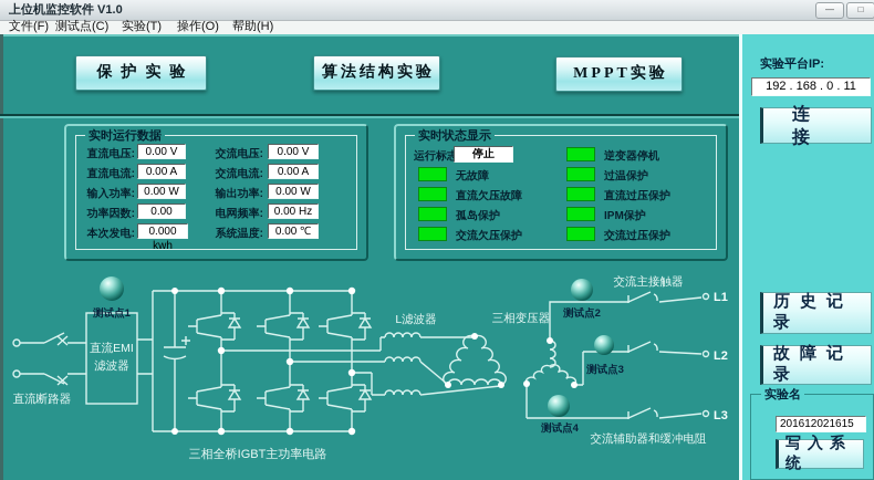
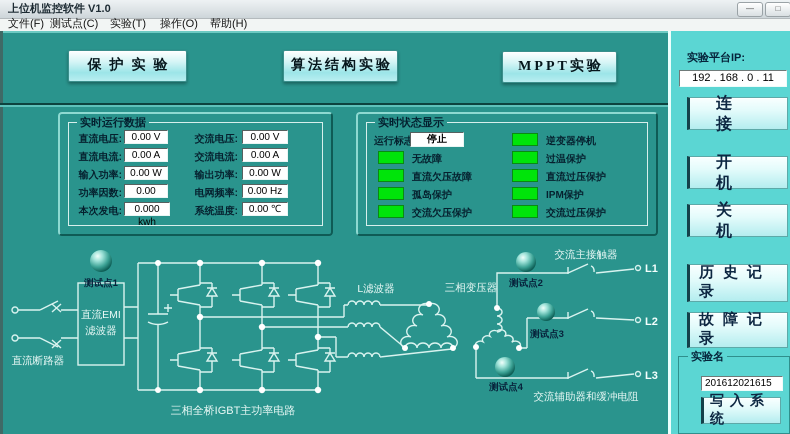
  上位机监控软件 V1.0
  —
  □
  文件(F)
  测试点(C)
  实验(T)
  操作(O)
  帮助(H)
  保护实验
  算法结构实验
  MPPT实验
  实时运行数据
  直流电压:
  0.00 V
  直流电流:
  0.00 A
  输入功率:
  0.00 W
  功率因数:
  0.00
  本次发电:
  0.000 kwh
  交流电压:
  0.00 V
  交流电流:
  0.00 A
  输出功率:
  0.00 W
  电网频率:
  0.00 Hz
  系统温度:
  0.00 ℃
  实时状态显示
  运行标志
  停止
  无故障
  直流欠压故障
  孤岛保护
  交流欠压保护
  逆变器停机
  过温保护
  直流过压保护
  IPM保护
  交流过压保护
  测试点1
  测试点2
  测试点3
  测试点4
  直流断路器
  直流EMI
  滤波器
  三相全桥IGBT主功率电路
  L滤波器
  三相变压器
  交流主接触器
  交流辅助器和缓冲电阻
  L1
  L2
  L3
  实验平台IP:
  192 . 168 . 0 . 11
  连接
+ 开机
+ 关机
  历史记录
  故障记录
  实验名
  201612021615
  写入系统
